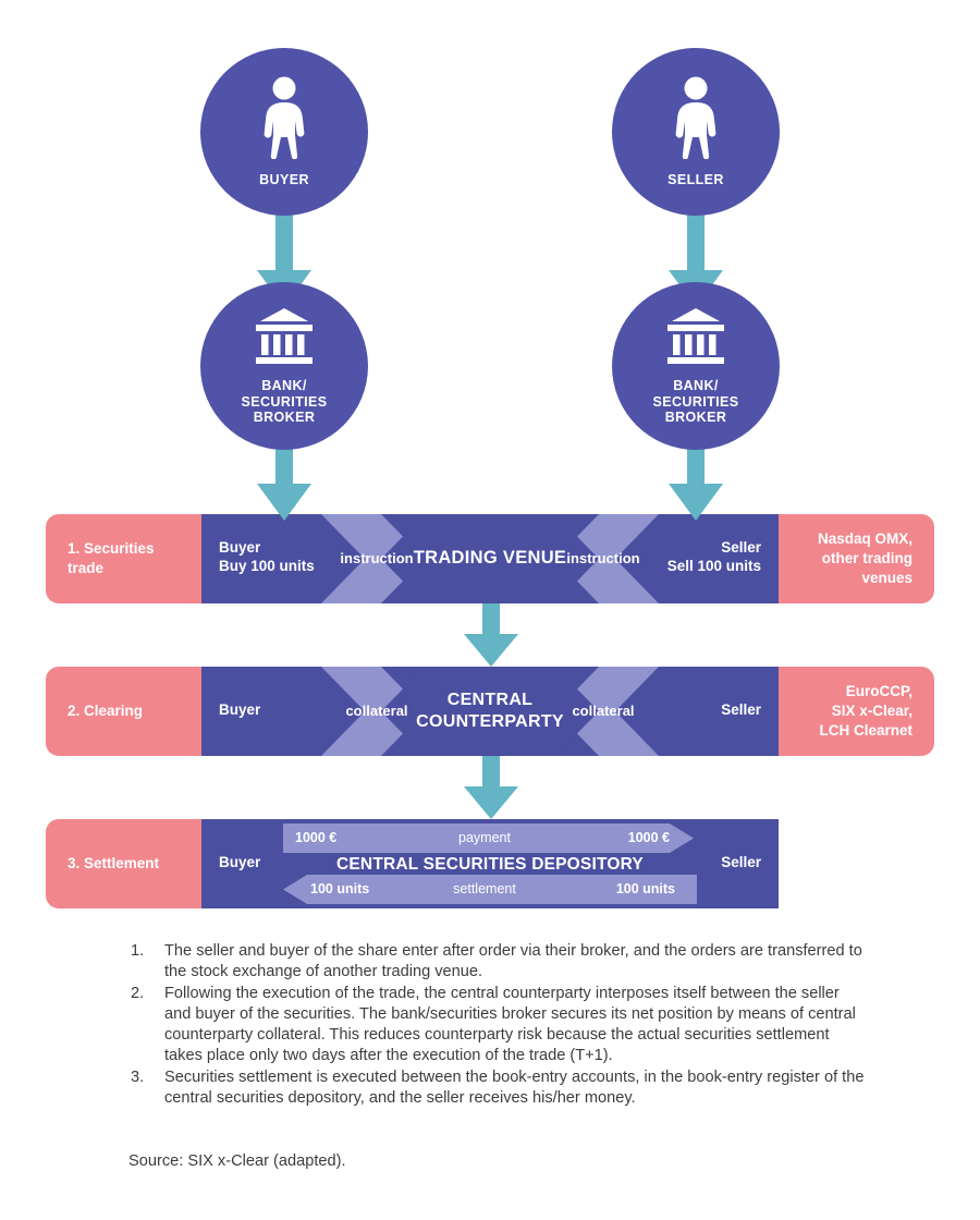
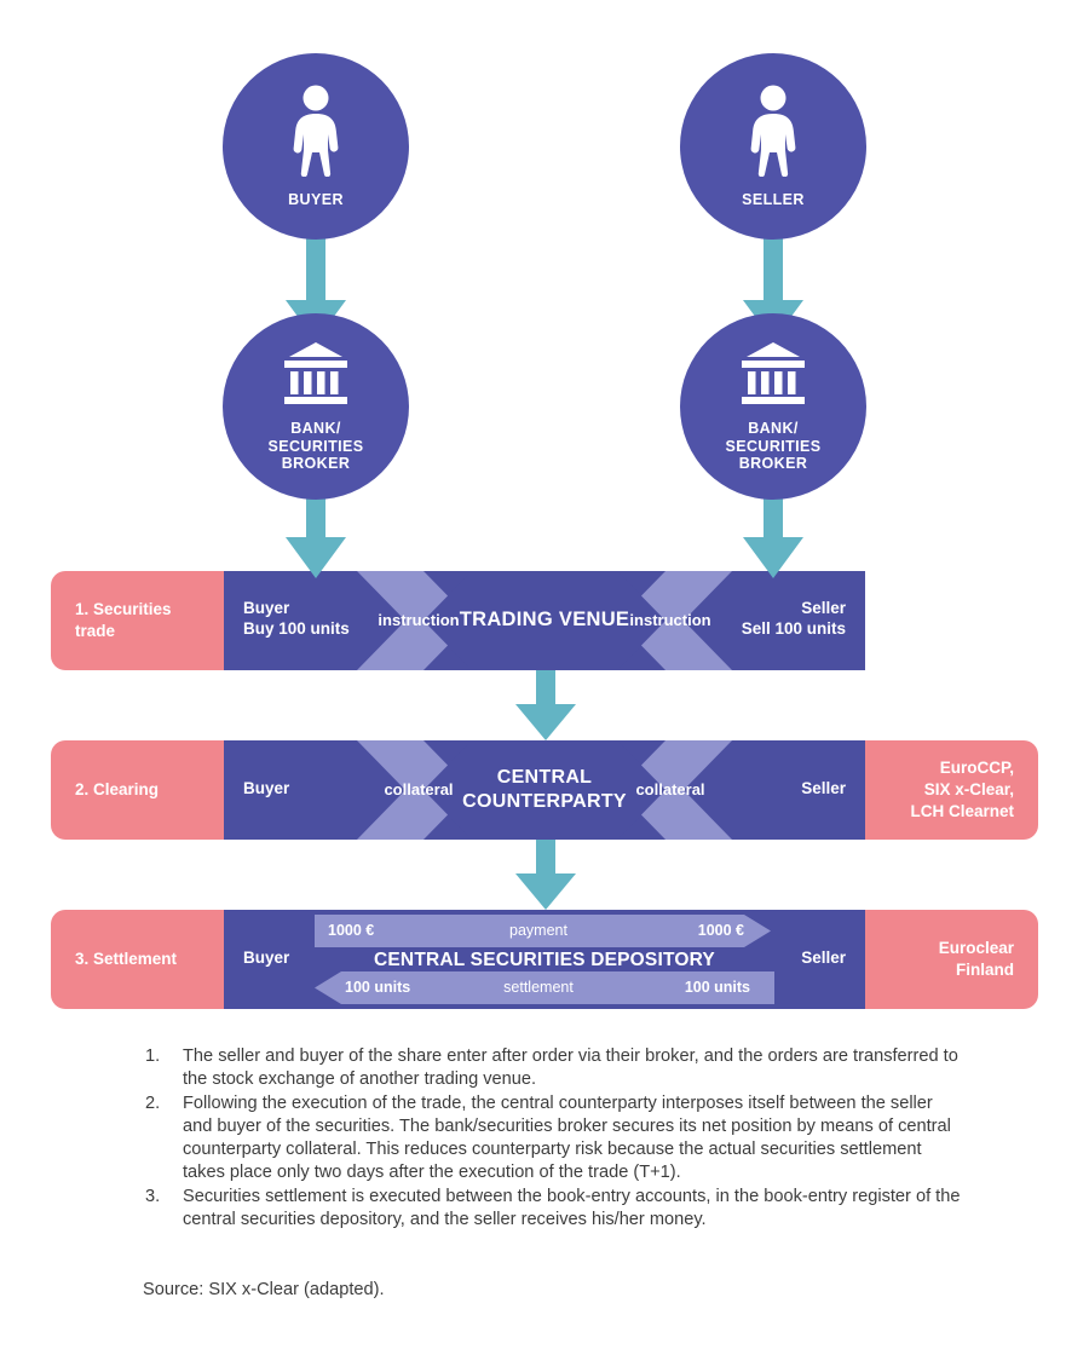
  BUYER
  SELLER
  BANK/
  SECURITIES
  BROKER
  BANK/
  SECURITIES
  BROKER
  1. Securities
  trade
  Buyer
  Buy 100 units
  instruction
  TRADING VENUE
  instruction
  Seller
  Sell 100 units
- Nasdaq OMX,
- other trading
- venues
  2. Clearing
  Buyer
  collateral
  CENTRAL
  COUNTERPARTY
  collateral
  Seller
  EuroCCP,
  SIX x-Clear,
  LCH Clearnet
  3. Settlement
  1000 €
  payment
  1000 €
  Buyer
  CENTRAL SECURITIES DEPOSITORY
  Seller
  100 units
  settlement
  100 units
+ Euroclear
+ Finland
  1.
  The seller and buyer of the share enter after order via their broker, and the orders are transferred to the stock exchange of another trading venue.
  2.
  Following the execution of the trade, the central counterparty interposes itself between the seller and buyer of the securities. The bank/securities broker secures its net position by means of central counterparty collateral. This reduces counterparty risk because the actual securities settlement takes place only two days after the execution of the trade (T+1).
  3.
  Securities settlement is executed between the book-entry accounts, in the book-entry register of the central securities depository, and the seller receives his/her money.
  Source: SIX x-Clear (adapted).
